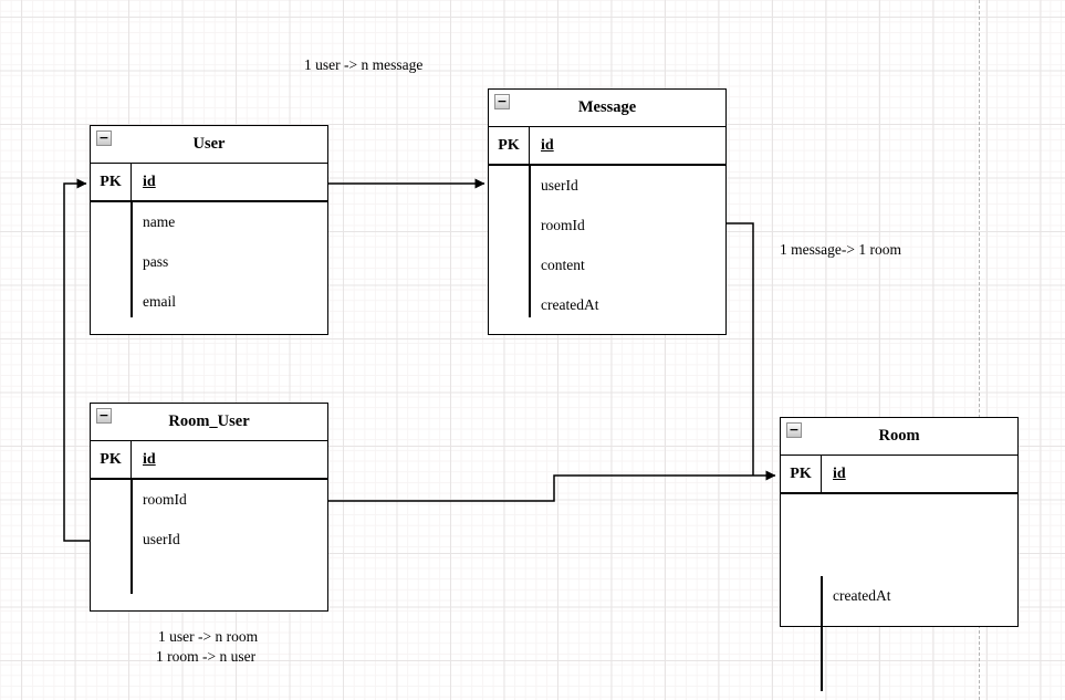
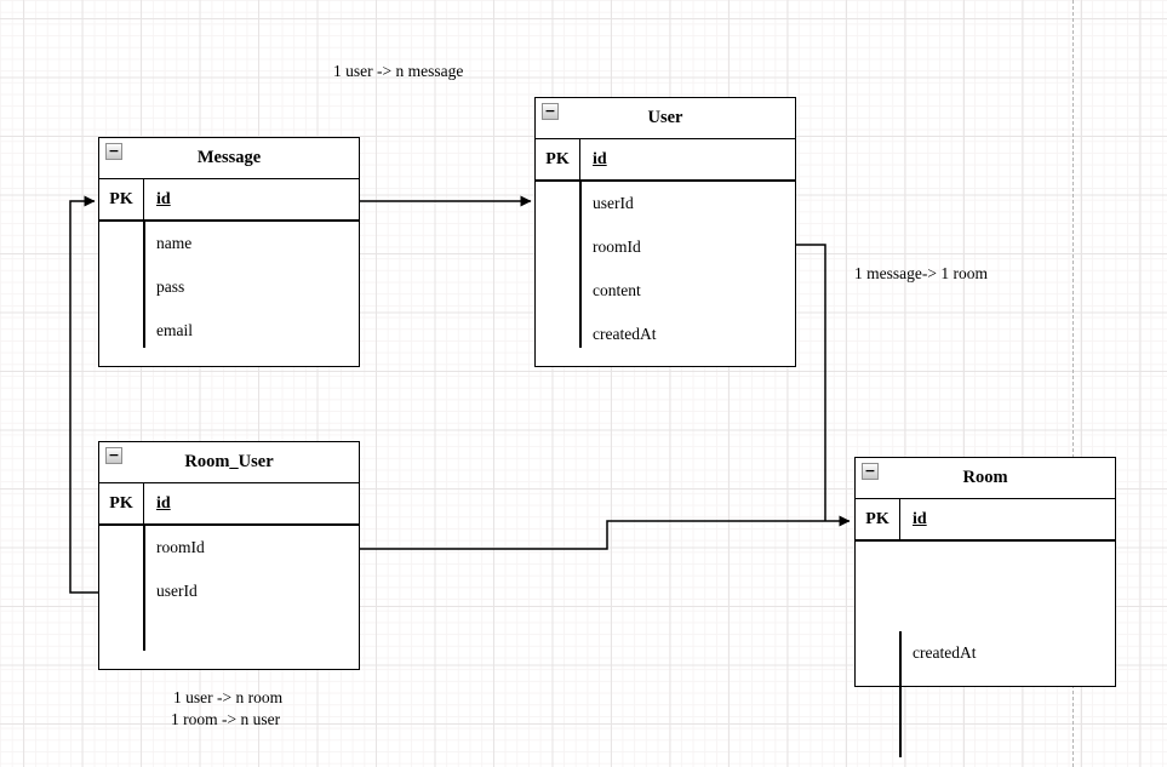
  −
- User
+ Message
  PK
  id
  name
  pass
  email
  −
- Message
+ User
  PK
  id
  userId
  roomId
  content
  createdAt
  −
  Room_User
  PK
  id
  roomId
  userId
  −
  Room
  PK
  id
  createdAt
  1 user -> n message
  1 message-> 1 room
  1 user -> n room
  1 room -> n user
